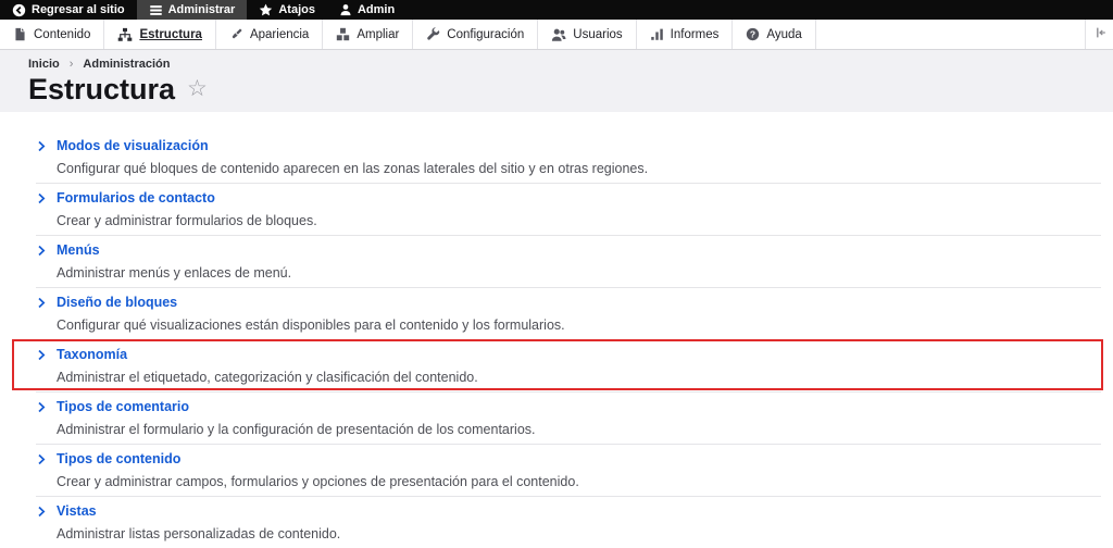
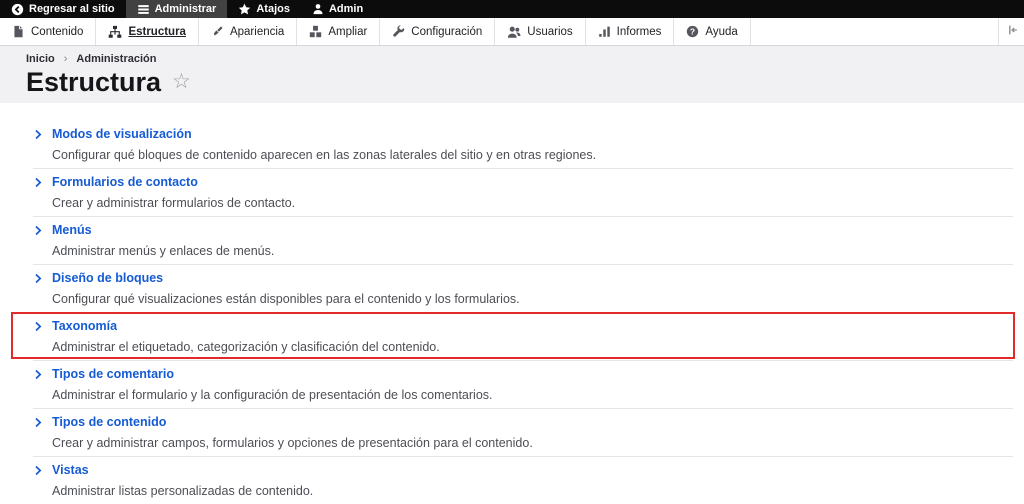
  Regresar al sitio
  Administrar
  Atajos
  Admin
  Contenido
  Estructura
  Apariencia
  Ampliar
  Configuración
  Usuarios
  Informes
  ?
  Ayuda
  Inicio
  ›
  Administración
  Estructura
  ☆
  Modos de visualización
  Configurar qué bloques de contenido aparecen en las zonas laterales del sitio y en otras regiones.
  Formularios de contacto
- Crear y administrar formularios de bloques.
+ Crear y administrar formularios de contacto.
  Menús
- Administrar menús y enlaces de menú.
+ Administrar menús y enlaces de menús.
  Diseño de bloques
  Configurar qué visualizaciones están disponibles para el contenido y los formularios.
  Taxonomía
  Administrar el etiquetado, categorización y clasificación del contenido.
  Tipos de comentario
  Administrar el formulario y la configuración de presentación de los comentarios.
  Tipos de contenido
  Crear y administrar campos, formularios y opciones de presentación para el contenido.
  Vistas
  Administrar listas personalizadas de contenido.
